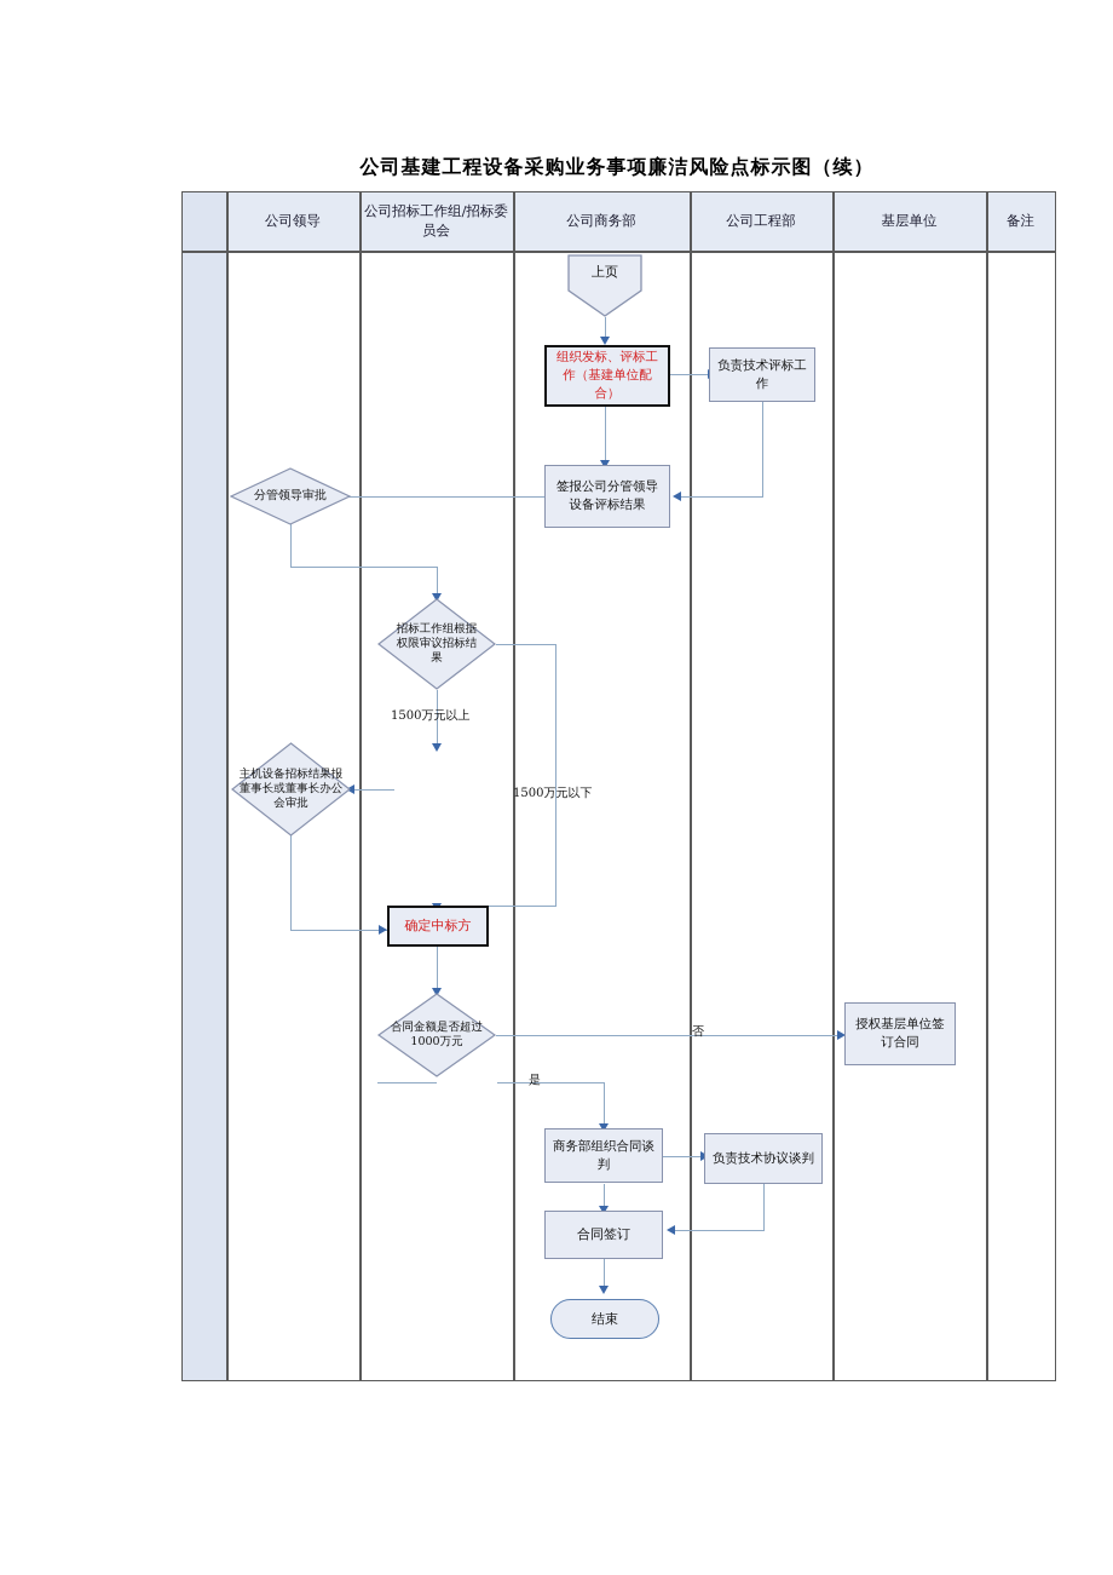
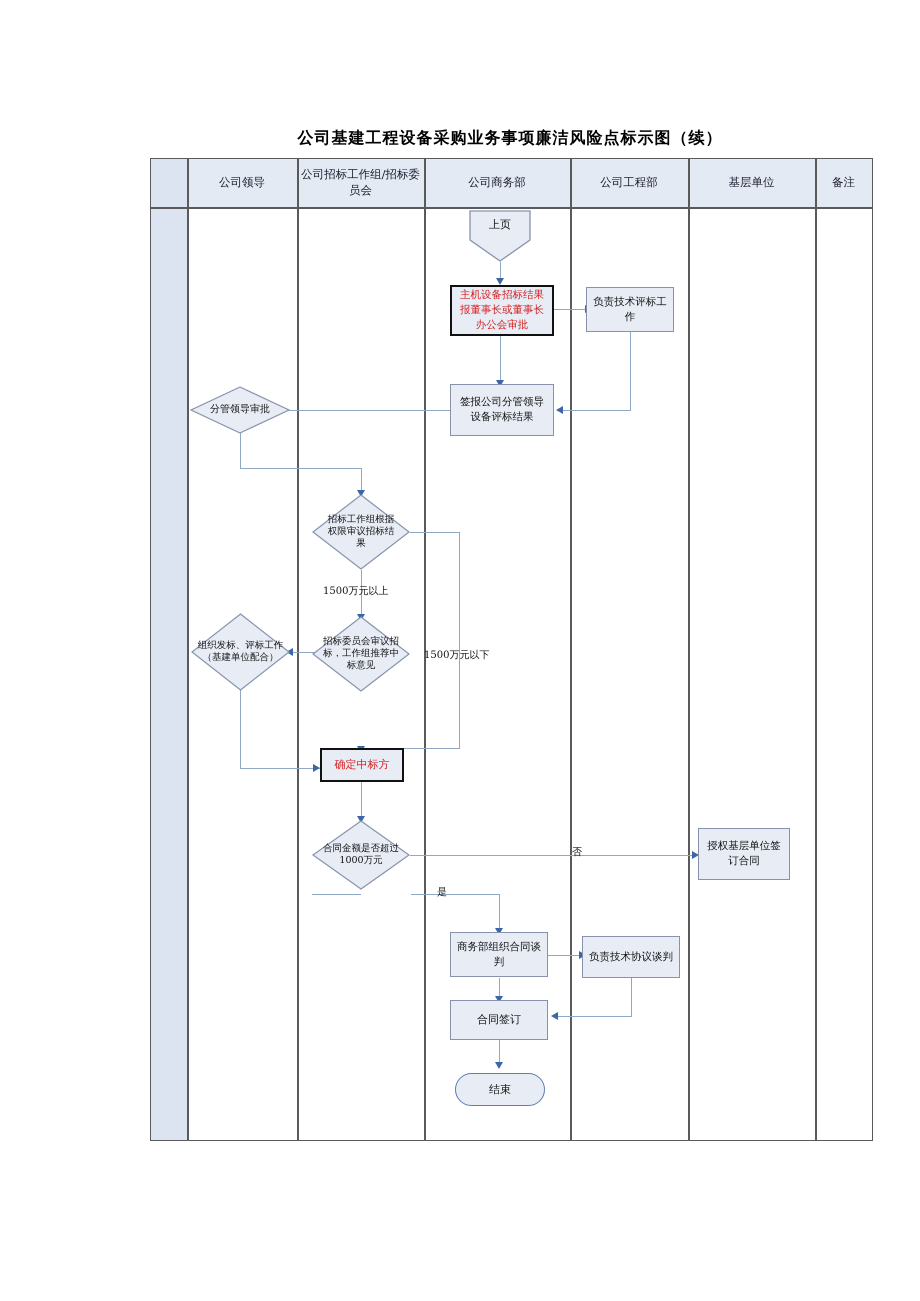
  公司基建工程设备采购业务事项廉洁风险点标示图（续）
  公司领导
  公司招标工作组/招标委员会
  公司商务部
  公司工程部
  基层单位
  备注
  1500万元以上
  1500万元以下
  否
  是
  上页
- 组织发标、评标工作（基建单位配合）
+ 主机设备招标结果报董事长或董事长办公会审批
  负责技术评标工作
  签报公司分管领导设备评标结果
  分管领导审批
  招标工作组根据权限审议招标结果
+ 招标委员会审议招标，工作组推荐中标意见
- 主机设备招标结果报董事长或董事长办公会审批
+ 组织发标、评标工作（基建单位配合）
  确定中标方
  合同金额是否超过1000万元
  授权基层单位签订合同
  商务部组织合同谈判
  负责技术协议谈判
  合同签订
  结束
